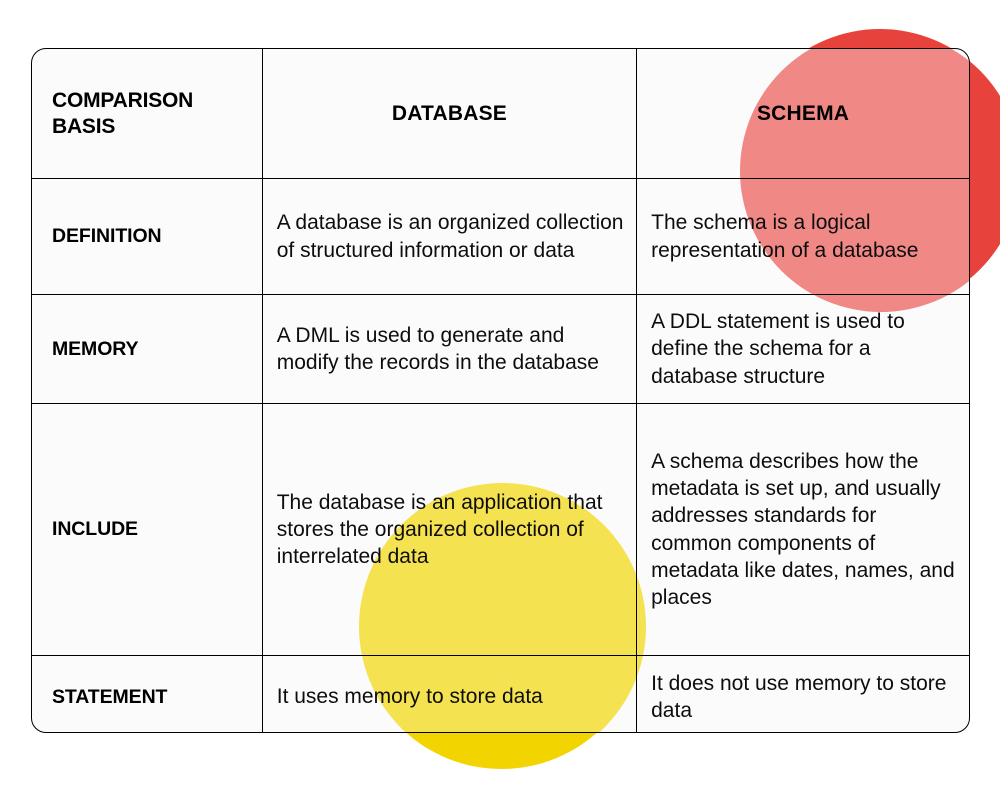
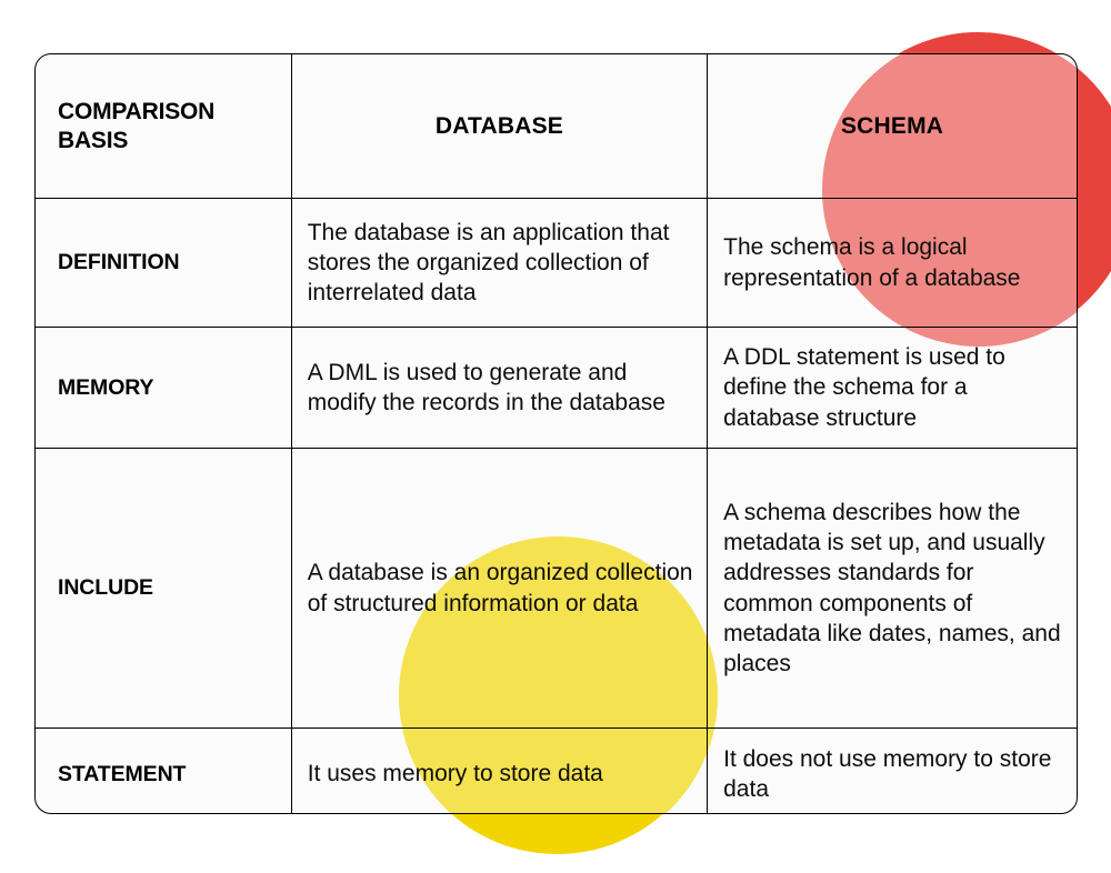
  COMPARISON BASIS	DATABASE	SCHEMA
- DEFINITION	A database is an organized collection of structured information or data	The schema is a logical representation of a database
+ DEFINITION	The database is an application that stores the organized collection of interrelated data	The schema is a logical representation of a database
  MEMORY	A DML is used to generate and modify the records in the database	A DDL statement is used to define the schema for a database structure
- INCLUDE	The database is an application that stores the organized collection of interrelated data	A schema describes how the metadata is set up, and usually addresses standards for common components of metadata like dates, names, and places
+ INCLUDE	A database is an organized collection of structured information or data	A schema describes how the metadata is set up, and usually addresses standards for common components of metadata like dates, names, and places
  STATEMENT	It uses memory to store data	It does not use memory to store data
